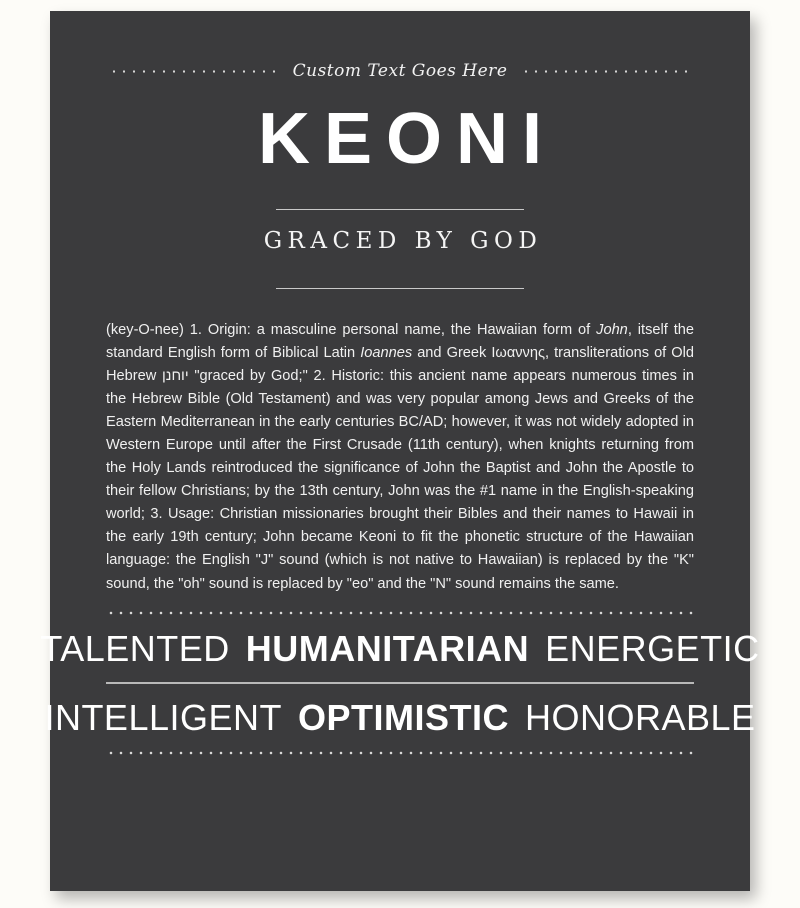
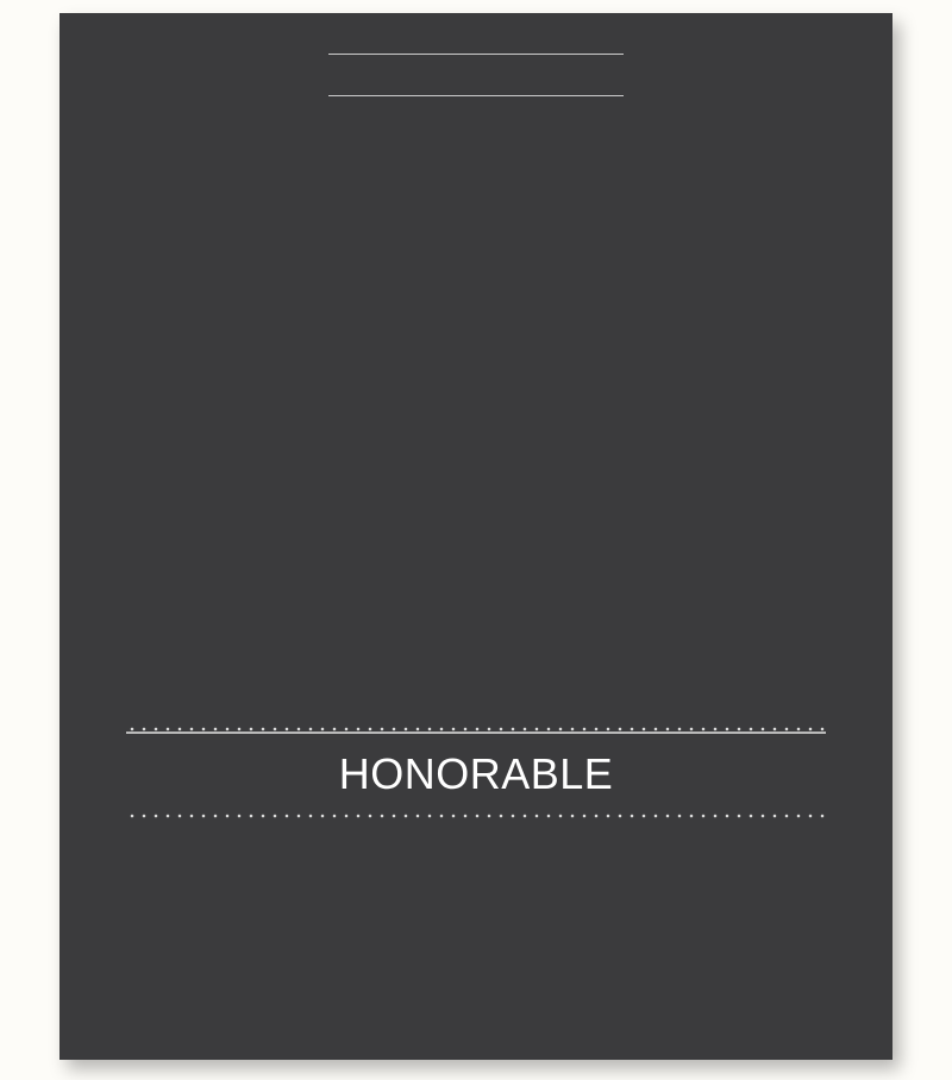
- Custom Text Goes Here
- KEONI
- GRACED BY GOD
- (key-O-nee) 1. Origin: a masculine personal name, the Hawaiian form of John, itself the standard English form of Biblical Latin Ioannes and Greek Ιωαννης, transliterations of Old Hebrew יוחנן "graced by God;" 2. Historic: this ancient name appears numerous times in the Hebrew Bible (Old Testament) and was very popular among Jews and Greeks of the Eastern Mediterranean in the early centuries BC/AD; however, it was not widely adopted in Western Europe until after the First Crusade (11th century), when knights returning from the Holy Lands reintroduced the significance of John the Baptist and John the Apostle to their fellow Christians; by the 13th century, John was the #1 name in the English-speaking world; 3. Usage: Christian missionaries brought their Bibles and their names to Hawaii in the early 19th century; John became Keoni to fit the phonetic structure of the Hawaiian language: the English "J" sound (which is not native to Hawaiian) is replaced by the "K" sound, the "oh" sound is replaced by "eo" and the "N" sound remains the same.
- TALENTED
- HUMANITARIAN
- ENERGETIC
- INTELLIGENT
- OPTIMISTIC
  HONORABLE
